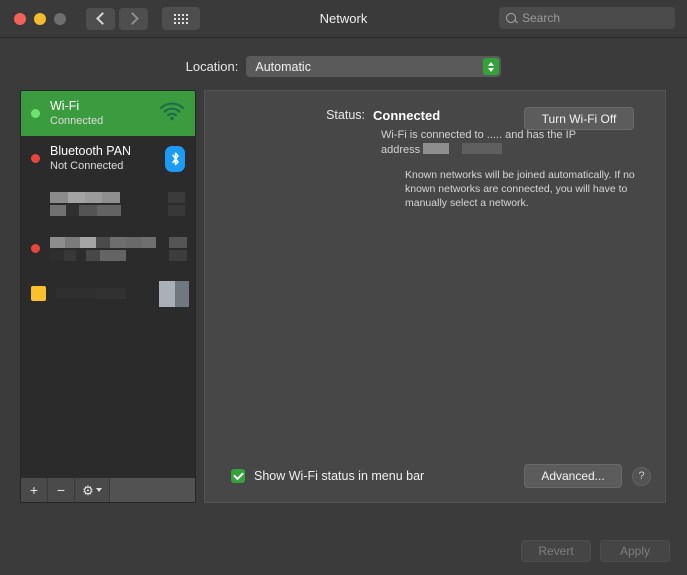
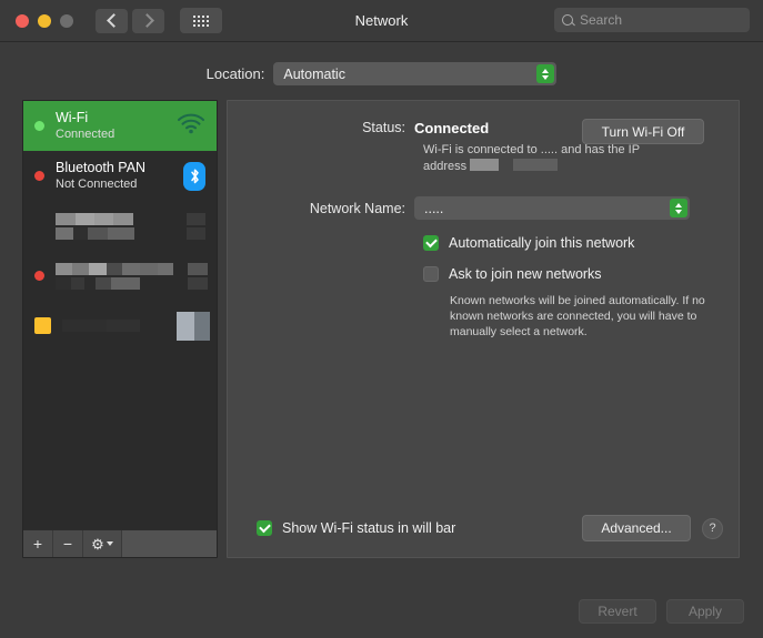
  Network
  Search
  Location:
  Automatic
  Wi-Fi
  Connected
  Bluetooth PAN
  Not Connected
  +
  −
  ⚙
  Status:
  Connected
  Turn Wi-Fi Off
  Wi-Fi is connected to ..... and has the IP address
+ Network Name:
+ .....
+ Automatically join this network
+ Ask to join new networks
  Known networks will be joined automatically. If no known networks are connected, you will have to manually select a network.
- Show Wi-Fi status in menu bar
+ Show Wi-Fi status in will bar
  Advanced...
  ?
  Revert
  Apply
